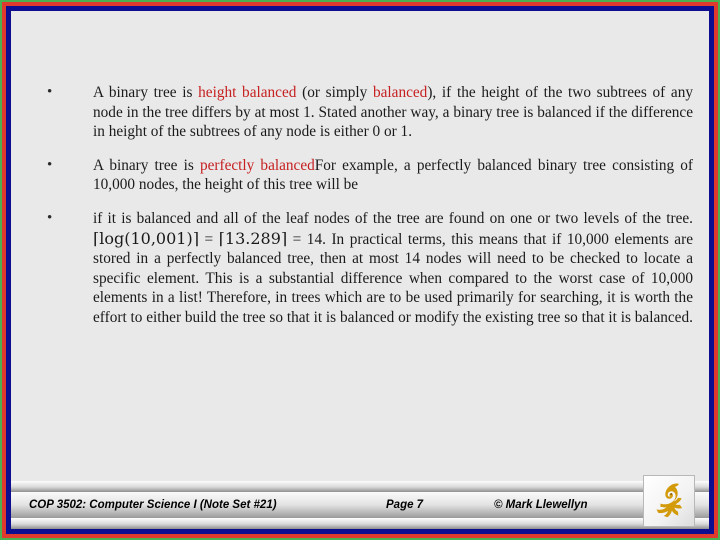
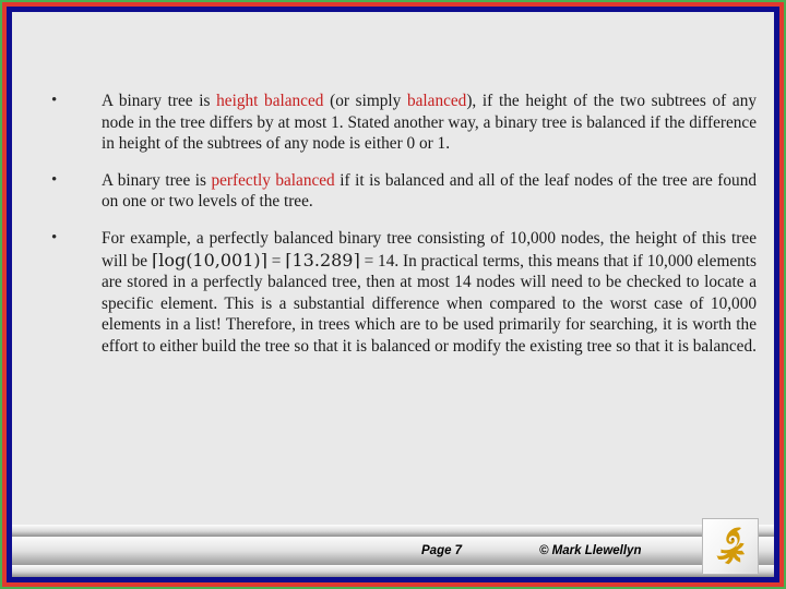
  •
  A binary tree is height balanced (or simply balanced), if the height of the two subtrees of any node in the tree differs by at most 1. Stated another way, a binary tree is balanced if the difference in height of the subtrees of any node is either 0 or 1.
  •
- A binary tree is perfectly balancedFor example, a perfectly balanced binary tree consisting of 10,000 nodes, the height of this tree will be
+ A binary tree is perfectly balanced if it is balanced and all of the leaf nodes of the tree are found on one or two levels of the tree.
  •
- if it is balanced and all of the leaf nodes of the tree are found on one or two levels of the tree.⌈log(10,001)⌉ = ⌈13.289⌉ = 14. In practical terms, this means that if 10,000 elements are stored in a perfectly balanced tree, then at most 14 nodes will need to be checked to locate a specific element. This is a substantial difference when compared to the worst case of 10,000 elements in a list! Therefore, in trees which are to be used primarily for searching, it is worth the effort to either build the tree so that it is balanced or modify the existing tree so that it is balanced.
+ For example, a perfectly balanced binary tree consisting of 10,000 nodes, the height of this tree will be ⌈log(10,001)⌉ = ⌈13.289⌉ = 14. In practical terms, this means that if 10,000 elements are stored in a perfectly balanced tree, then at most 14 nodes will need to be checked to locate a specific element. This is a substantial difference when compared to the worst case of 10,000 elements in a list! Therefore, in trees which are to be used primarily for searching, it is worth the effort to either build the tree so that it is balanced or modify the existing tree so that it is balanced.
- COP 3502: Computer Science I (Note Set #21)
  Page 7
  © Mark Llewellyn
